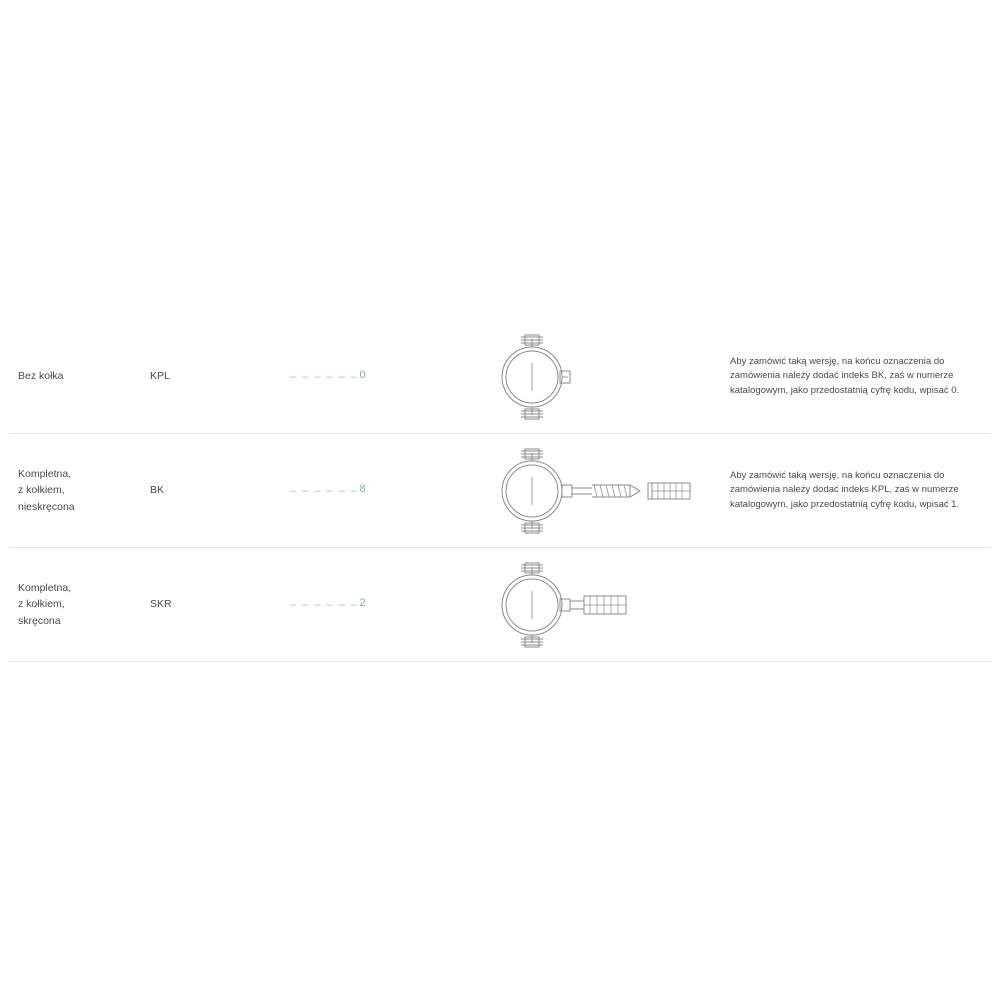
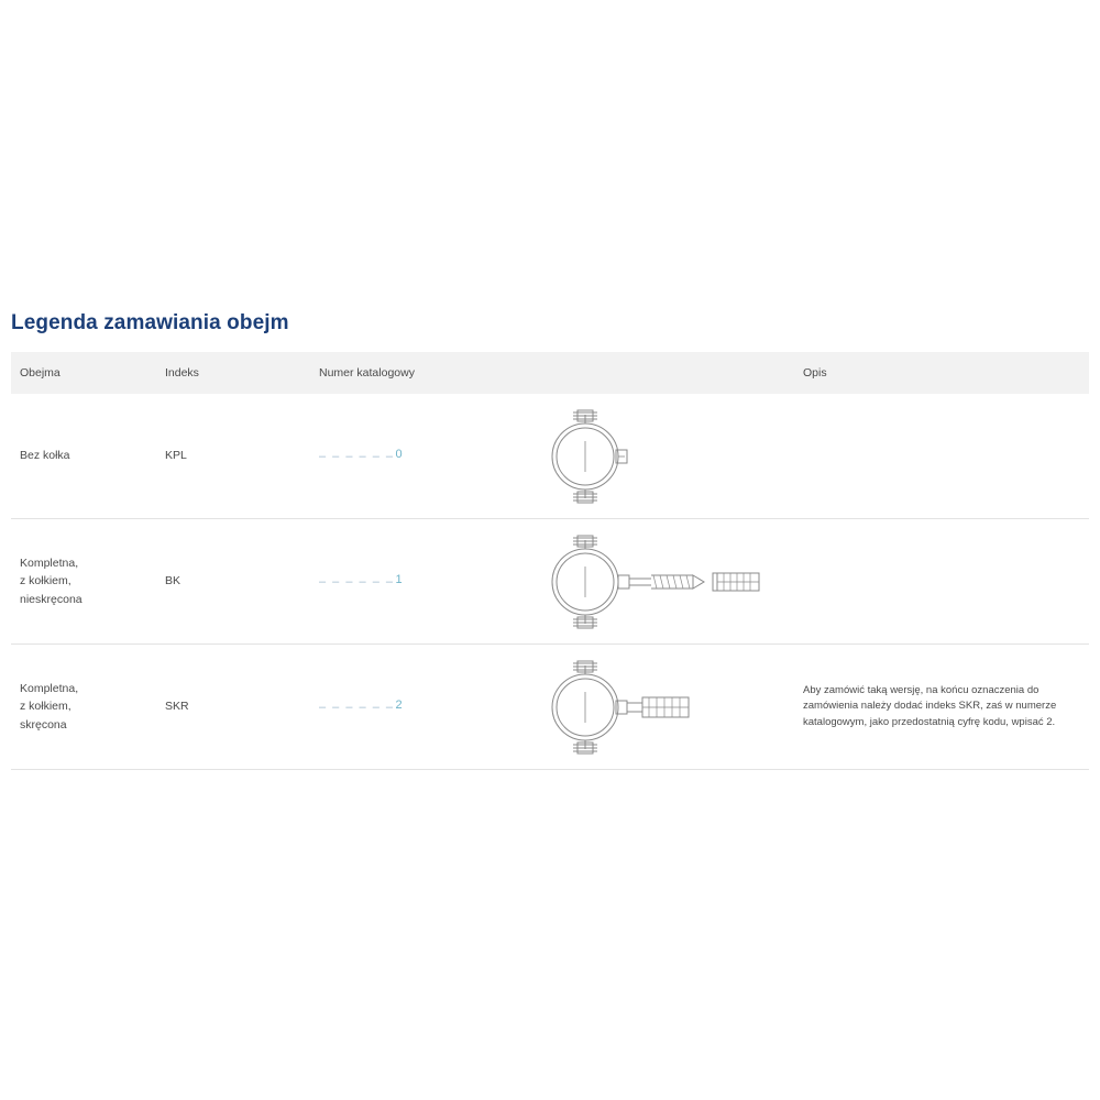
+ Legenda zamawiania obejm
+ Obejma
+ Indeks
+ Numer katalogowy
+ Opis
  Bez kołka
  KPL
  – – – – – –
  0
- Aby zamówić taką wersję, na końcu oznaczenia do zamówienia należy dodać indeks BK, zaś w numerze katalogowym, jako przedostatnią cyfrę kodu, wpisać 0.
  Kompletna,
  z kołkiem,
  nieskręcona
  BK
  – – – – – –
- 8
+ 1
- Aby zamówić taką wersję, na końcu oznaczenia do zamówienia należy dodać indeks KPL, zaś w numerze katalogowym, jako przedostatnią cyfrę kodu, wpisać 1.
  Kompletna,
  z kołkiem,
  skręcona
  SKR
  – – – – – –
  2
+ Aby zamówić taką wersję, na końcu oznaczenia do zamówienia należy dodać indeks SKR, zaś w numerze katalogowym, jako przedostatnią cyfrę kodu, wpisać 2.
